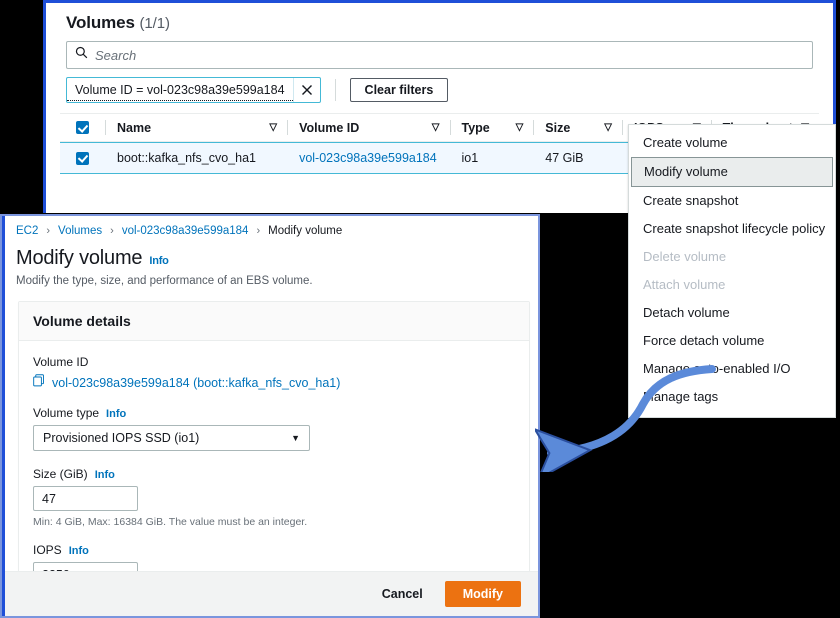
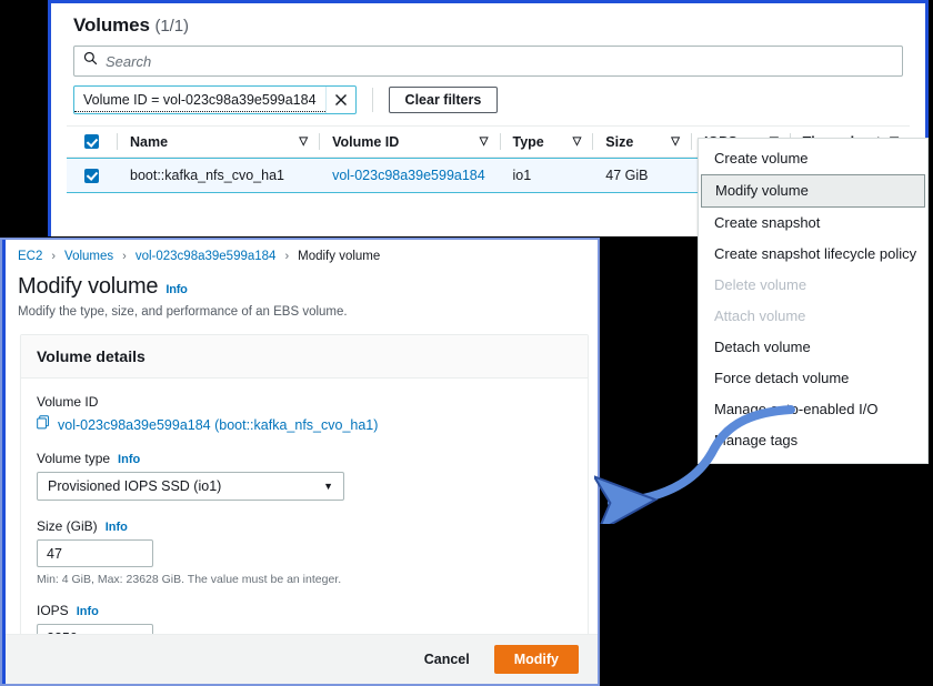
  Volumes (1/1)
  Search
  Volume ID = vol-023c98a39e599a184
  Clear filters
  Name
  ▽
  Volume ID
  ▽
  Type
  ▽
  Size
  ▽
  boot::kafka_nfs_cvo_ha1
  vol-023c98a39e599a184
  io1
  47 GiB
  Create volume
  Modify volume
  Create snapshot
  Create snapshot lifecycle policy
  Delete volume
  Attach volume
  Detach volume
  Force detach volume
  Manage-enabled I/O
  anage tags
  EC2
  ›
  Volumes
  ›
  vol-023c98a39e599a184
  ›
  Modify volume
  Modify volume
  Info
  Modify the type, size, and performance of an EBS volume.
  Volume details
  Volume ID
  vol-023c98a39e599a184 (boot::kafka_nfs_cvo_ha1)
  Volume type
  Info
  Provisioned IOPS SSD (io1)
  ▼
  Size (GiB)
  Info
  47
- Min: 4 GiB, Max: 16384 GiB. The value must be an integer.
+ Min: 4 GiB, Max: 23628 GiB. The value must be an integer.
  IOPS
  Info
  Cancel
  Modify
